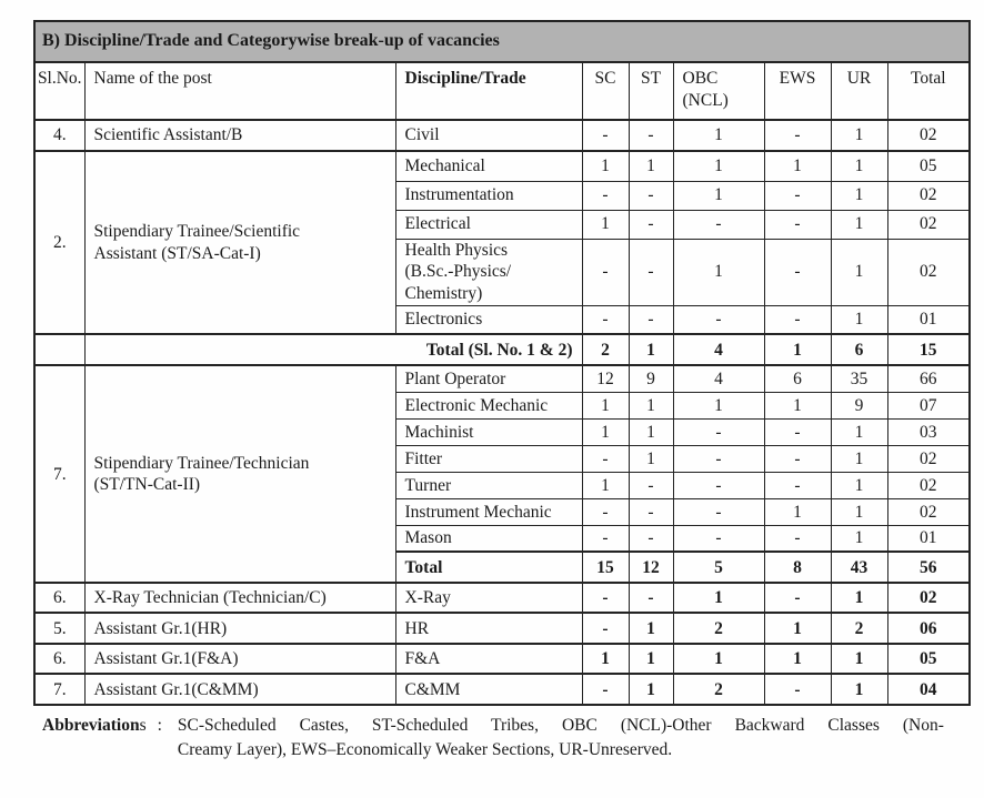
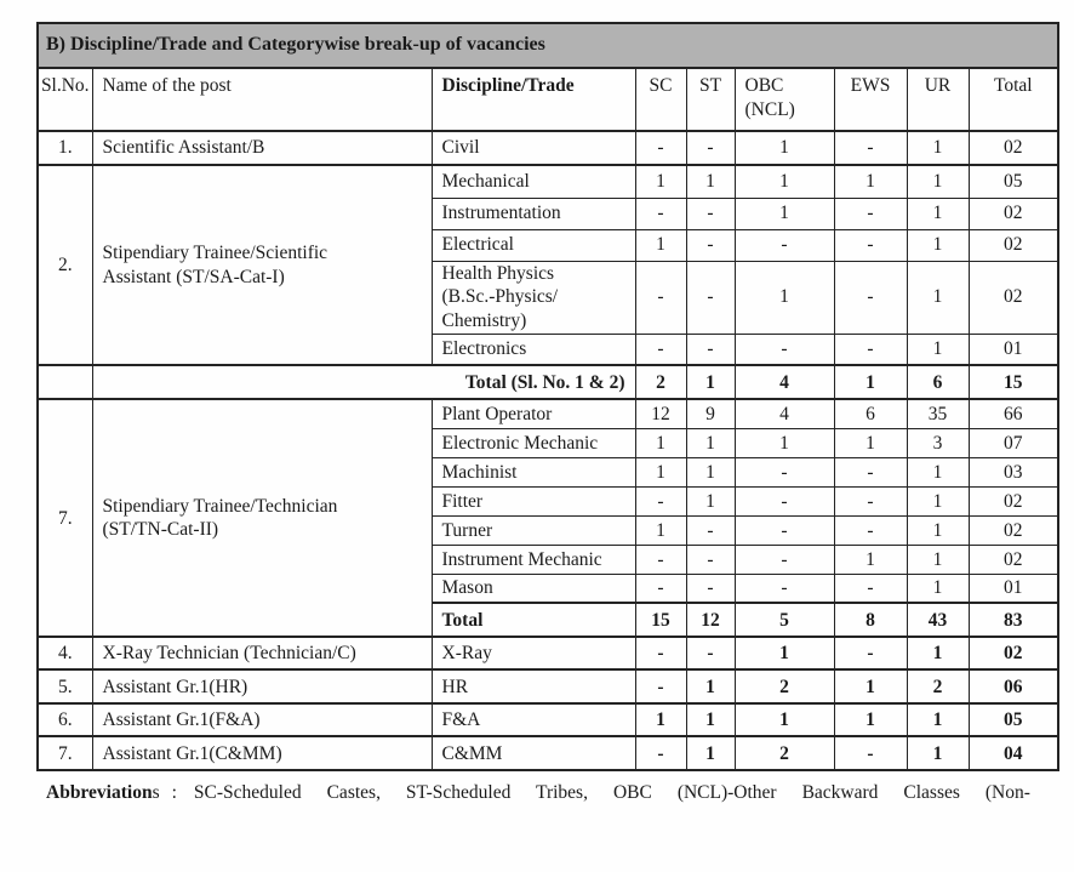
  B) Discipline/Trade and Categorywise break-up of vacancies
  Sl.No.	Name of the post	Discipline/Trade	SC	ST	OBC (NCL)	EWS	UR	Total
- 4.	Scientific Assistant/B	Civil	-	-	1	-	1	02
+ 1.	Scientific Assistant/B	Civil	-	-	1	-	1	02
  2.	Stipendiary Trainee/Scientific Assistant (ST/SA-Cat-I)	Mechanical	1	1	1	1	1	05
  Instrumentation	-	-	1	-	1	02
  Electrical	1	-	-	-	1	02
  Health Physics (B.Sc.-Physics/ Chemistry)	-	-	1	-	1	02
  Electronics	-	-	-	-	1	01
  	Total (Sl. No. 1 & 2)	2	1	4	1	6	15
  7.	Stipendiary Trainee/Technician (ST/TN-Cat-II)	Plant Operator	12	9	4	6	35	66
- Electronic Mechanic	1	1	1	1	9	07
+ Electronic Mechanic	1	1	1	1	3	07
  Machinist	1	1	-	-	1	03
  Fitter	-	1	-	-	1	02
  Turner	1	-	-	-	1	02
  Instrument Mechanic	-	-	-	1	1	02
  Mason	-	-	-	-	1	01
- Total	15	12	5	8	43	56
+ Total	15	12	5	8	43	83
- 6.	X-Ray Technician (Technician/C)	X-Ray	-	-	1	-	1	02
+ 4.	X-Ray Technician (Technician/C)	X-Ray	-	-	1	-	1	02
  5.	Assistant Gr.1(HR)	HR	-	1	2	1	2	06
  6.	Assistant Gr.1(F&A)	F&A	1	1	1	1	1	05
  7.	Assistant Gr.1(C&MM)	C&MM	-	1	2	-	1	04
  Abbreviations
  :
  SC-Scheduled Castes, ST-Scheduled Tribes, OBC (NCL)-Other Backward Classes (Non-
- Creamy Layer), EWS–Economically Weaker Sections, UR-Unreserved.
